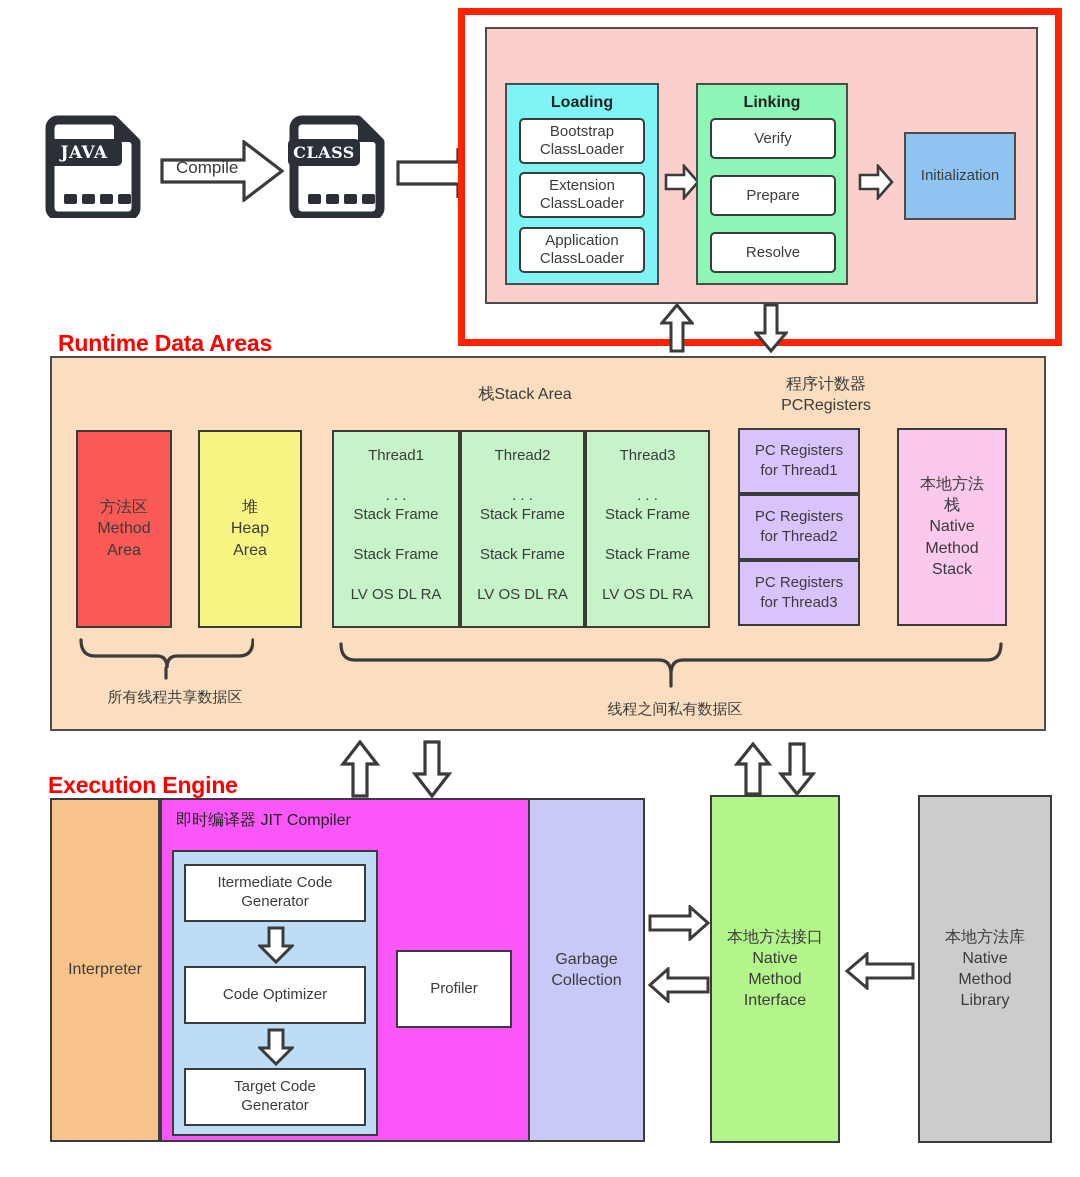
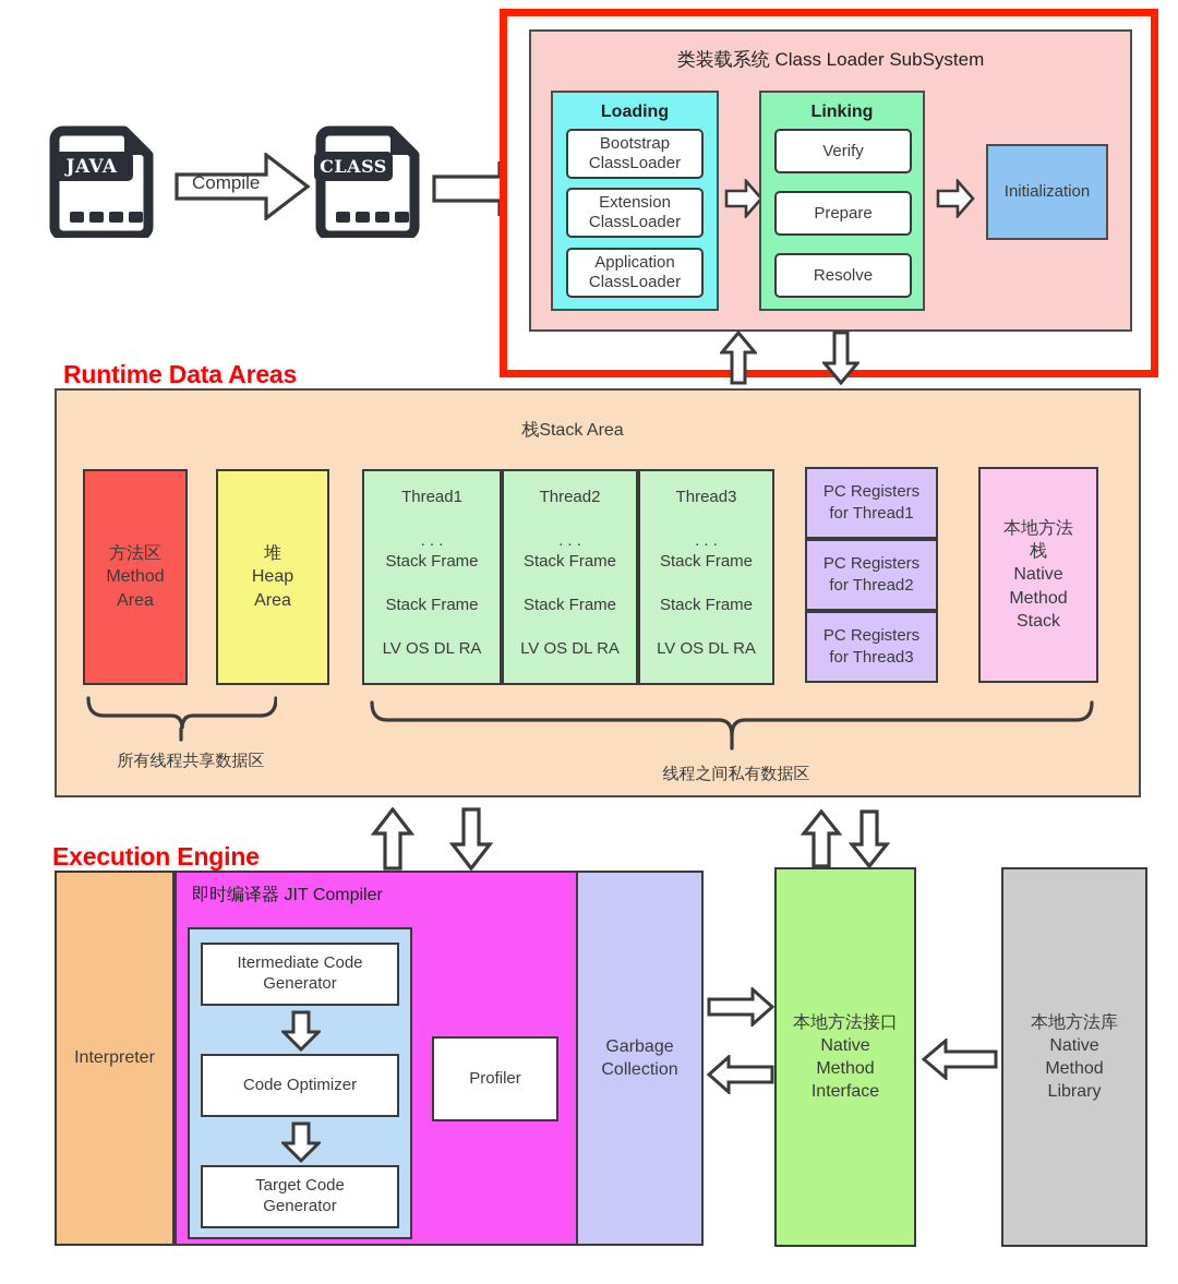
  JAVA
  Compile
  CLASS
+ 类装载系统 Class Loader SubSystem
  Loading
  Bootstrap
  ClassLoader
  Extension
  ClassLoader
  Application
  ClassLoader
  Linking
  Verify
  Prepare
  Resolve
  Initialization
  Runtime Data Areas
  栈Stack Area
- 程序计数器
- PCRegisters
  方法区
  Method
  Area
  堆
  Heap
  Area
  Thread1
  . . .
  Stack Frame
  Stack Frame
  LV OS DL RA
  Thread2
  . . .
  Stack Frame
  Stack Frame
  LV OS DL RA
  Thread3
  . . .
  Stack Frame
  Stack Frame
  LV OS DL RA
  PC Registers
  for Thread1
  PC Registers
  for Thread2
  PC Registers
  for Thread3
  本地方法
  栈
  Native
  Method
  Stack
  所有线程共享数据区
  线程之间私有数据区
  Execution Engine
  Interpreter
  即时编译器 JIT Compiler
  Itermediate Code
  Generator
  Code Optimizer
  Target Code
  Generator
  Profiler
  Garbage
  Collection
  本地方法接口
  Native
  Method
  Interface
  本地方法库
  Native
  Method
  Library
